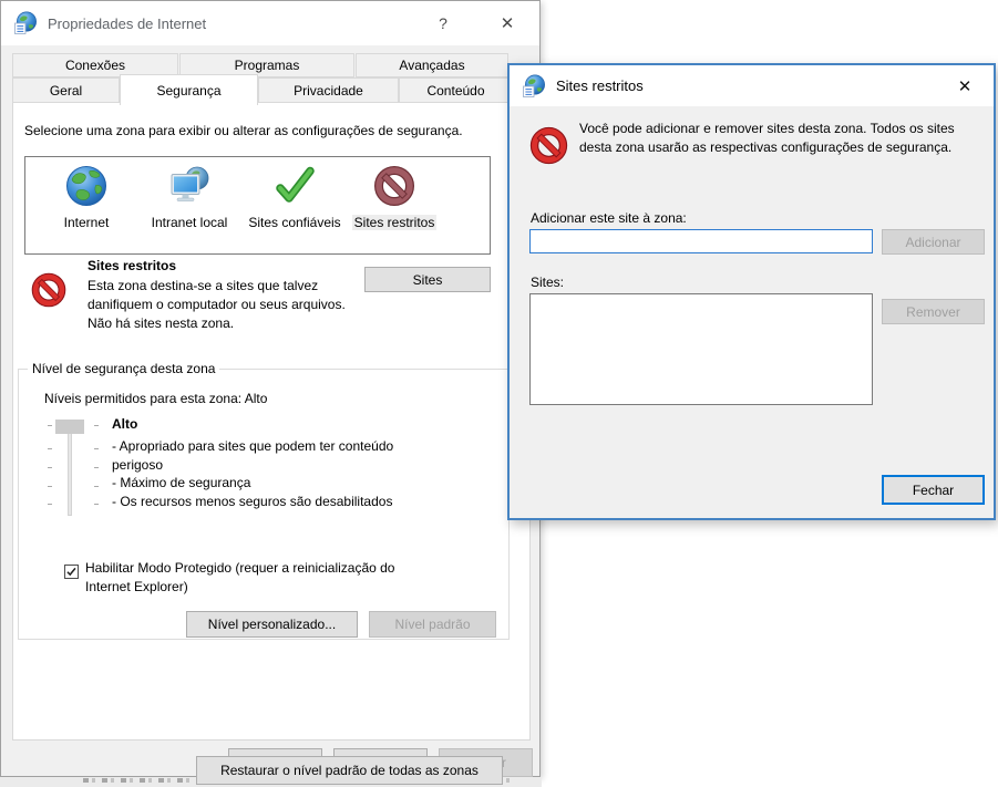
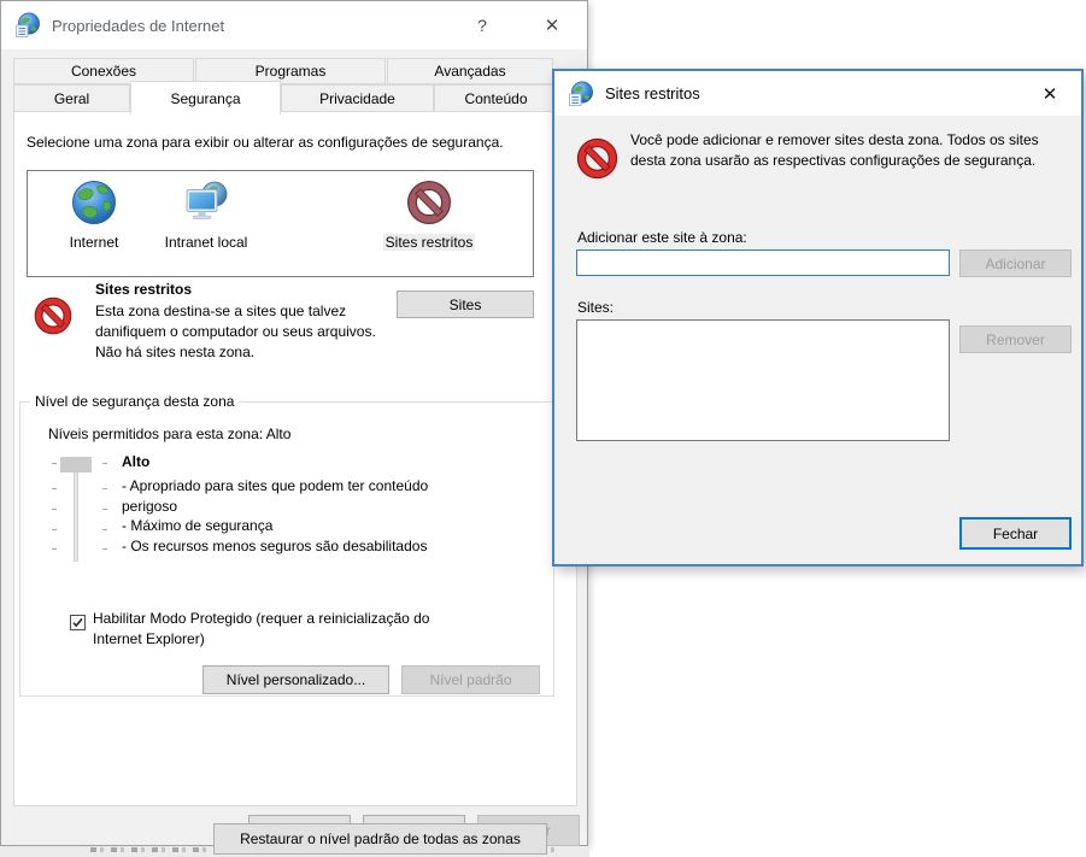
  Propriedades de Internet
  ?
  ✕
  Conexões
  Programas
  Avançadas
  Geral
  Segurança
  Privacidade
  Conteúdo
  Selecione uma zona para exibir ou alterar as configurações de segurança.
  Internet
  Intranet local
- Sites confiáveis
  Sites restritos
  Sites restritos
  Esta zona destina-se a sites que talvez danifiquem o computador ou seus arquivos.
  Não há sites nesta zona.
  Sites
  Nível de segurança desta zona
  Níveis permitidos para esta zona: Alto
  Alto
  - Apropriado para sites que podem ter conteúdo perigoso
  - Máximo de segurança
  - Os recursos menos seguros são desabilitados
  Habilitar Modo Protegido (requer a reinicialização do Internet Explorer)
  Nível personalizado...
  Nível padrão
  Restaurar o nível padrão de todas as zonas
  Sites restritos
  ✕
  Você pode adicionar e remover sites desta zona. Todos os sites desta zona usarão as respectivas configurações de segurança.
  Adicionar este site à zona:
  Adicionar
  Sites:
  Remover
  Fechar
